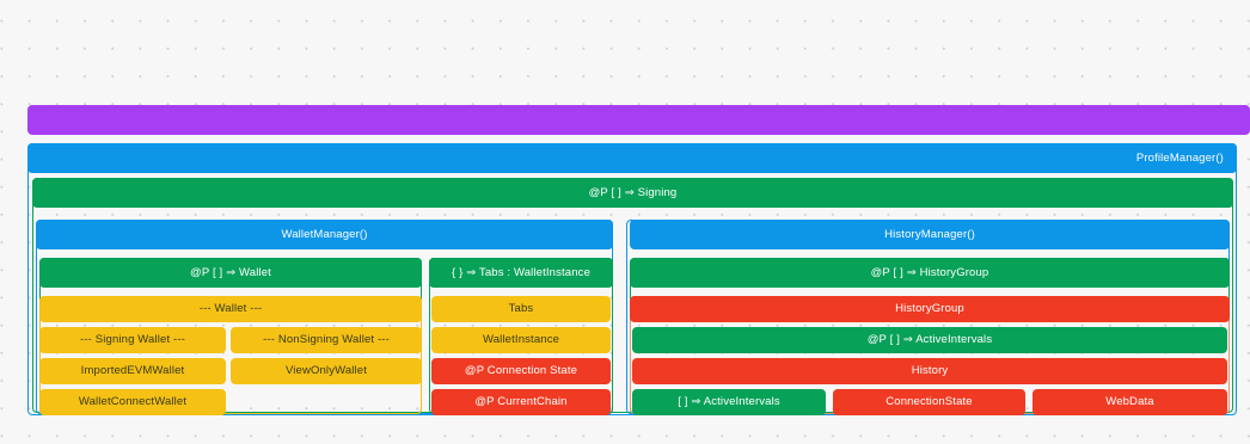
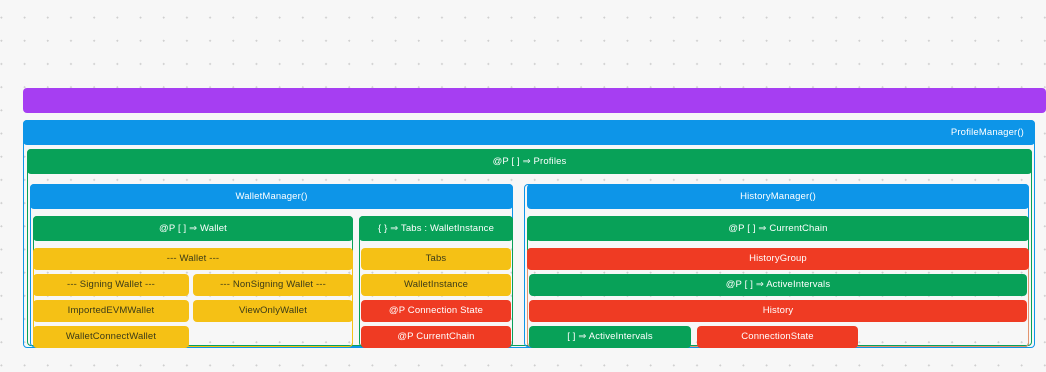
  ProfileManager()
- @P [ ] ⇒ Signing
+ @P [ ] ⇒ Profiles
  WalletManager()
  @P [ ] ⇒ Wallet
  --- Wallet ---
  --- Signing Wallet ---
  --- NonSigning Wallet ---
  ImportedEVMWallet
  ViewOnlyWallet
  WalletConnectWallet
  { } ⇒ Tabs : WalletInstance
  Tabs
  WalletInstance
  @P Connection State
  @P CurrentChain
  HistoryManager()
- @P [ ] ⇒ HistoryGroup
+ @P [ ] ⇒ CurrentChain
  HistoryGroup
  @P [ ] ⇒ ActiveIntervals
  History
  [ ] ⇒ ActiveIntervals
  ConnectionState
- WebData
